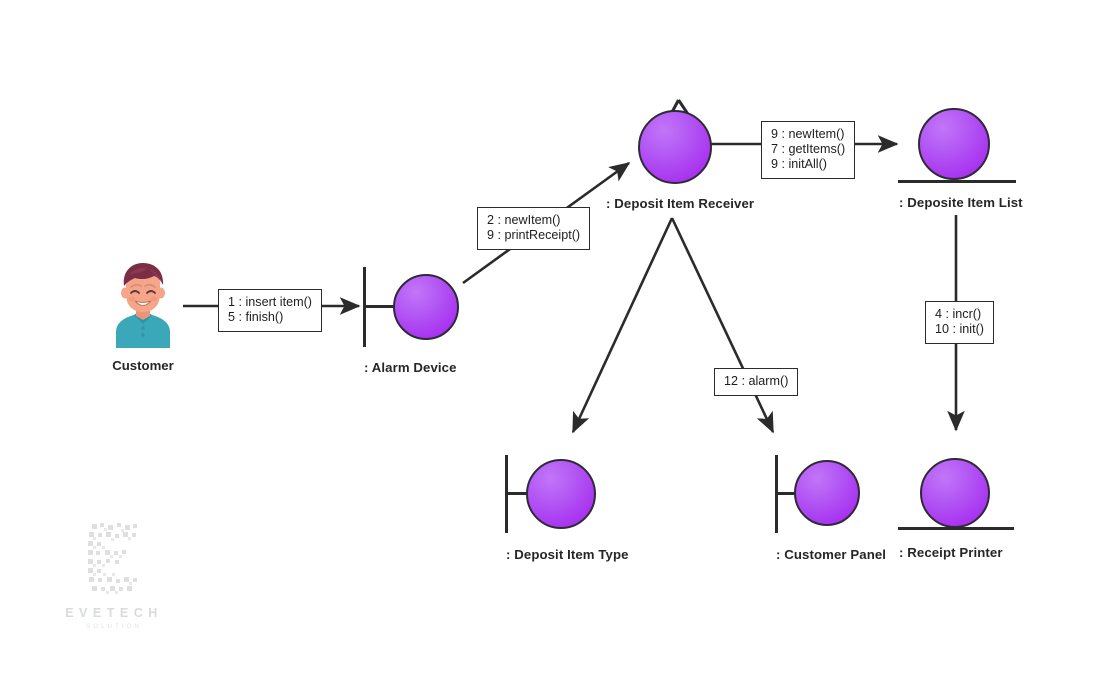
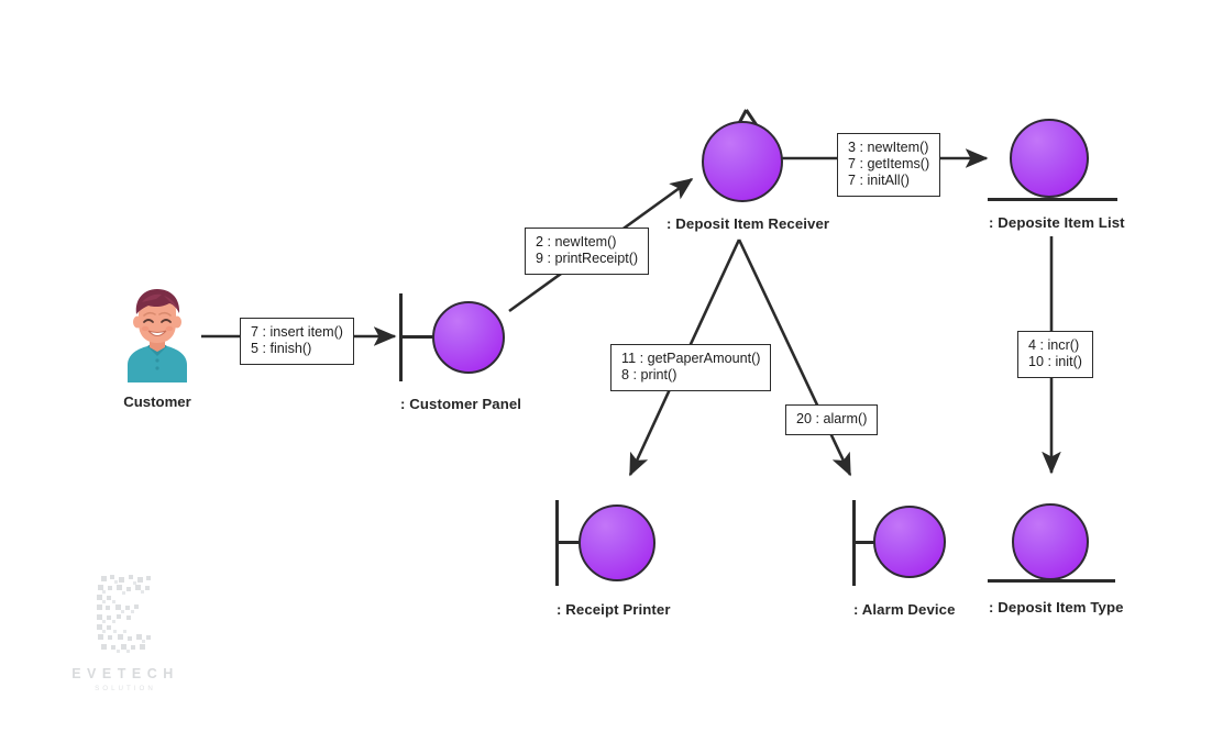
  Customer
- : Alarm Device
+ : Customer Panel
  : Deposit Item Receiver
  : Deposite Item List
- : Deposit Item Type
+ : Receipt Printer
- : Customer Panel
+ : Alarm Device
- : Receipt Printer
+ : Deposit Item Type
- 1 : insert item()
+ 7 : insert item()
  5 : finish()
  2 : newItem()
  9 : printReceipt()
- 9 : newItem()
+ 3 : newItem()
  7 : getItems()
- 9 : initAll()
+ 7 : initAll()
  4 : incr()
  10 : init()
+ 11 : getPaperAmount()
+ 8 : print()
- 12 : alarm()
+ 20 : alarm()
  EVETECH
